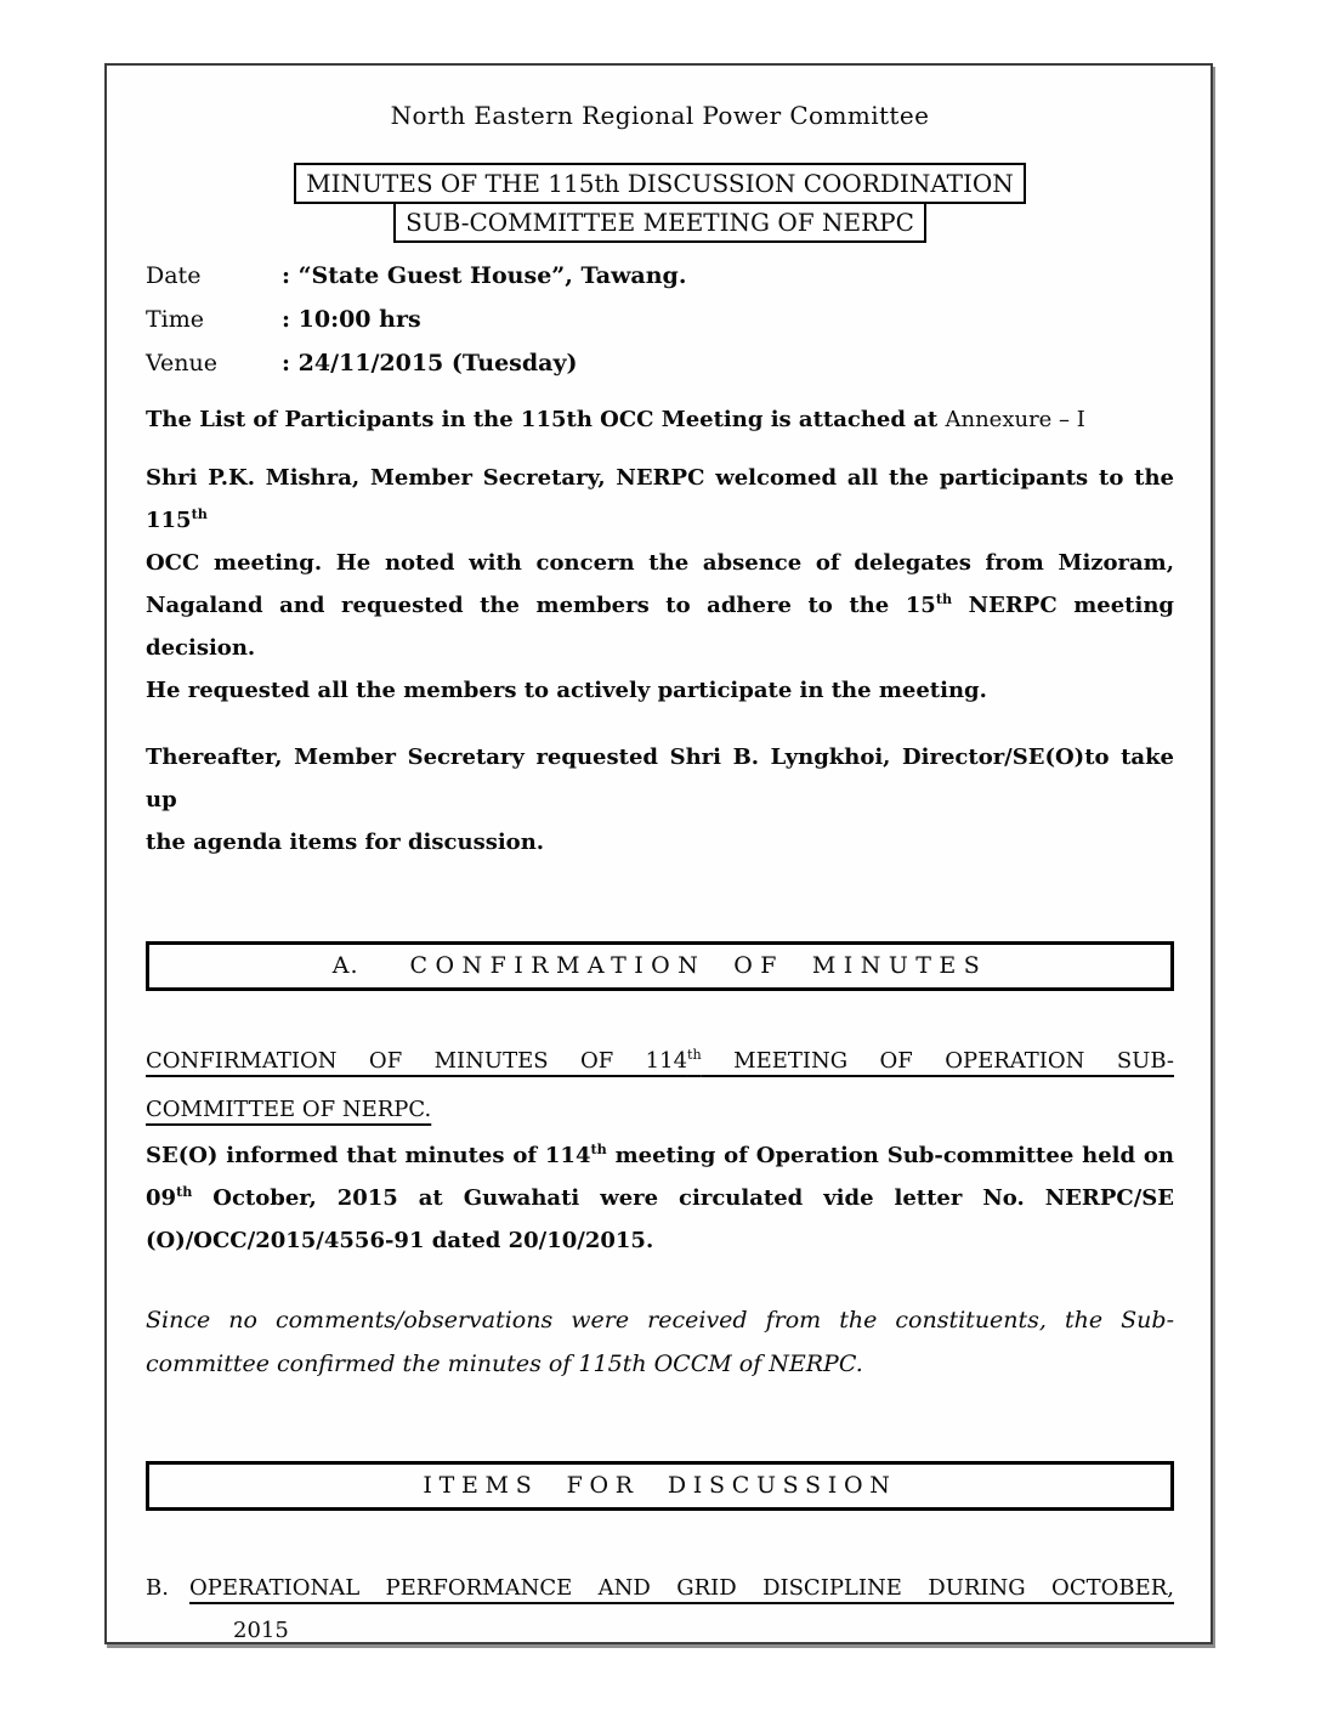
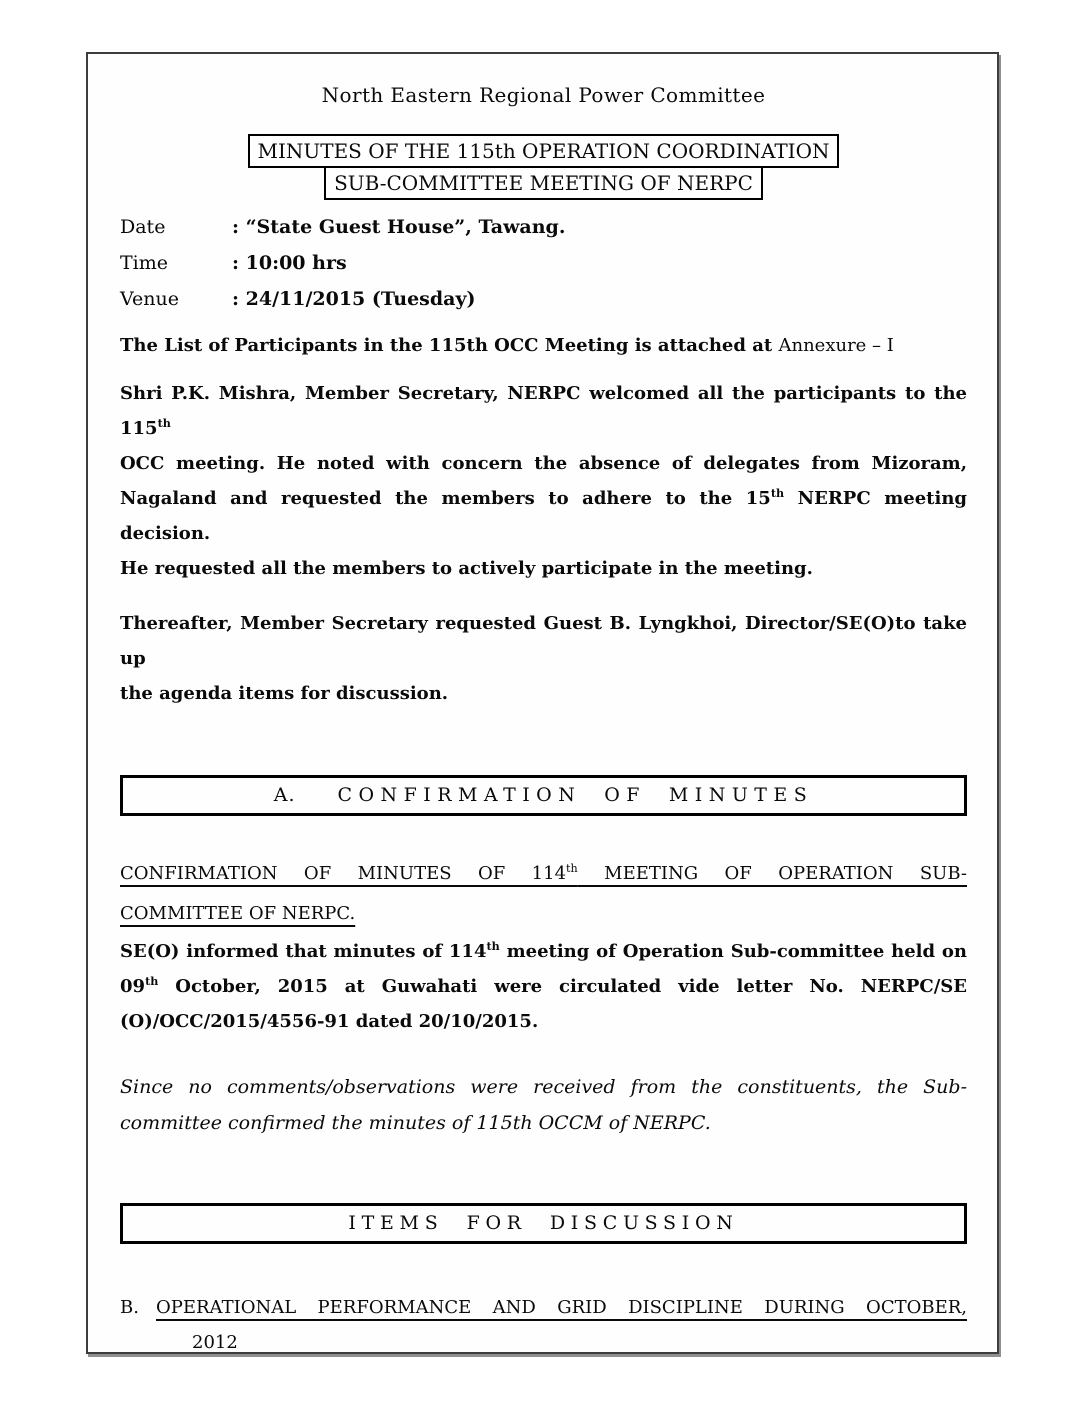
  North Eastern Regional Power Committee
- MINUTES OF THE 115th DISCUSSION COORDINATION
+ MINUTES OF THE 115th OPERATION COORDINATION
  SUB-COMMITTEE MEETING OF NERPC
  Date
  : “State Guest House”, Tawang.
  Time
  : 10:00 hrs
  Venue
  : 24/11/2015 (Tuesday)
  The List of Participants in the 115th OCC Meeting is attached at Annexure – I
  Shri P.K. Mishra, Member Secretary, NERPC welcomed all the participants to the 115th
  OCC meeting. He noted with concern the absence of delegates from Mizoram,
  Nagaland and requested the members to adhere to the 15th NERPC meeting decision.
  He requested all the members to actively participate in the meeting.
- Thereafter, Member Secretary requested Shri B. Lyngkhoi, Director/SE(O)to take up
+ Thereafter, Member Secretary requested Guest B. Lyngkhoi, Director/SE(O)to take up
  the agenda items for discussion.
  A. CONFIRMATION OF MINUTES
  CONFIRMATION OF MINUTES OF 114th MEETING OF OPERATION SUB-
  COMMITTEE OF NERPC.
  SE(O) informed that minutes of 114th meeting of Operation Sub-committee held on
  09th October, 2015 at Guwahati were circulated vide letter No. NERPC/SE
  (O)/OCC/2015/4556-91 dated 20/10/2015.
  Since no comments/observations were received from the constituents, the Sub-
  committee confirmed the minutes of 115th OCCM of NERPC.
  ITEMS FOR DISCUSSION
  B.
  OPERATIONAL PERFORMANCE AND GRID DISCIPLINE DURING OCTOBER,
- 2015
+ 2012
